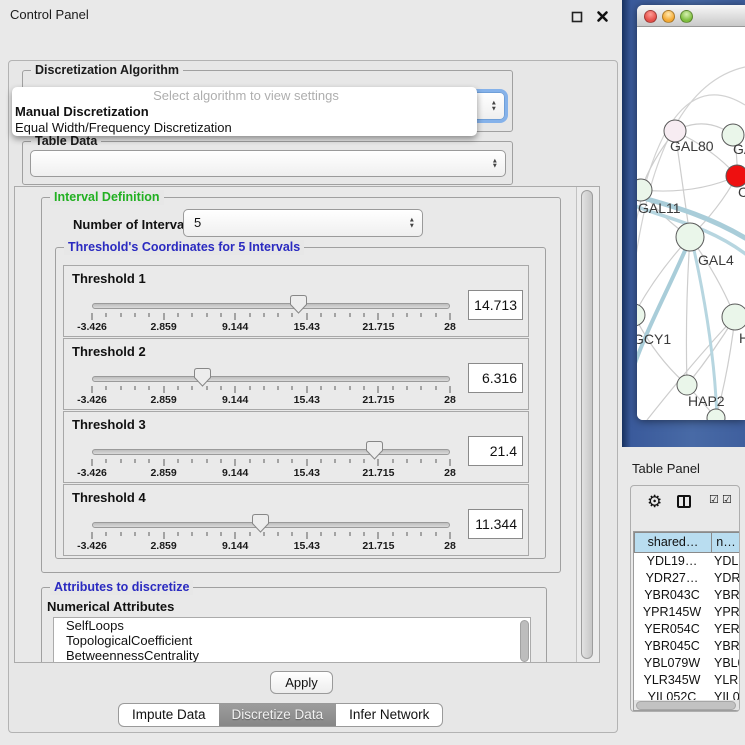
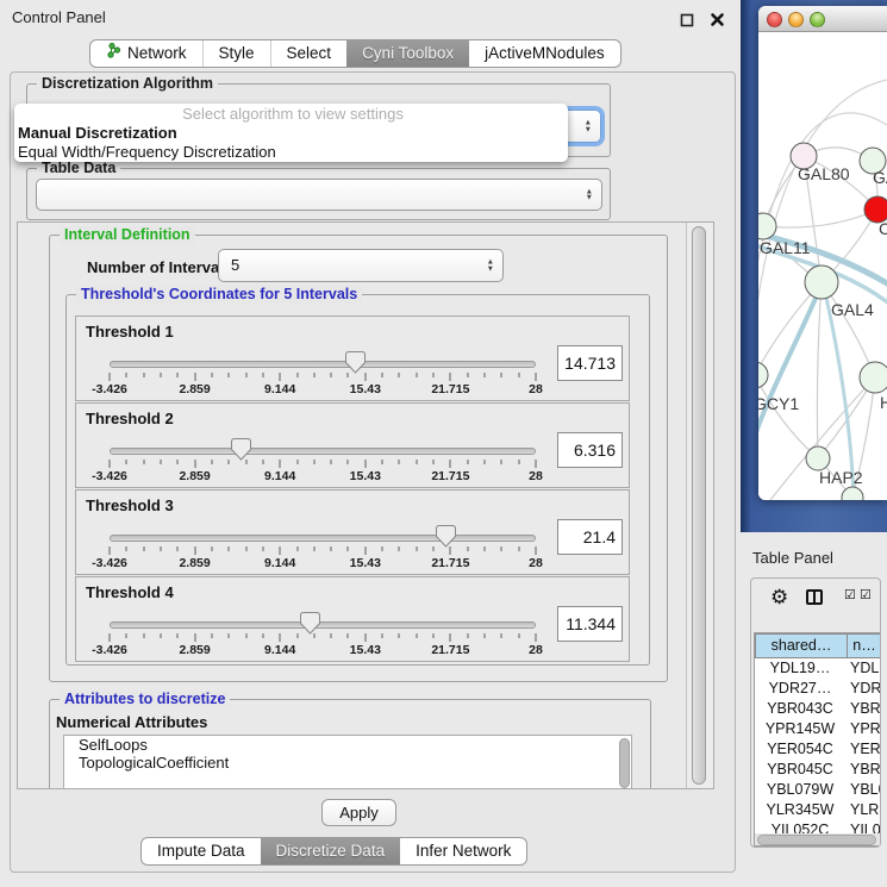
  Control Panel
+ Network
+ Style
+ Select
+ Cyni Toolbox
+ jActiveMNodules
  Discretization Algorithm
  Select algorithm to view settings
  Manual Discretization
  Equal Width/Frequency Discretization
  Table Data
  Interval Definition
  Number of Interva
  5
  Threshold's Coordinates for 5 Intervals
  Threshold 1
  -3.426
  2.859
  9.144
  15.43
  21.715
  28
  14.713
  Threshold 2
  -3.426
  2.859
  9.144
  15.43
  21.715
  28
  6.316
  Threshold 3
  -3.426
  2.859
  9.144
  15.43
  21.715
  28
  21.4
  Threshold 4
  -3.426
  2.859
  9.144
  15.43
  21.715
  28
  11.344
  Attributes to discretize
  Numerical Attributes
  SelfLoops
  TopologicalCoefficient
- BetweennessCentrality
  Apply
  Impute Data
  Discretize Data
  Infer Network
  GAL80
  GAL11
  C
  GAL4
  GCY1
  H
  HAP2
  Table Panel
  ⚙
  ☑
  ☑
  shared…
  n…
  YDL19…
  YDL
  YDR27…
  YDR
  YBR043C
  YBR
  YPR145W
  YPR
  YER054C
  YER
  YBR045C
  YBR
  YBL079W
  YBL
  YLR345W
  YLR
  YIL052C
  YIL0
